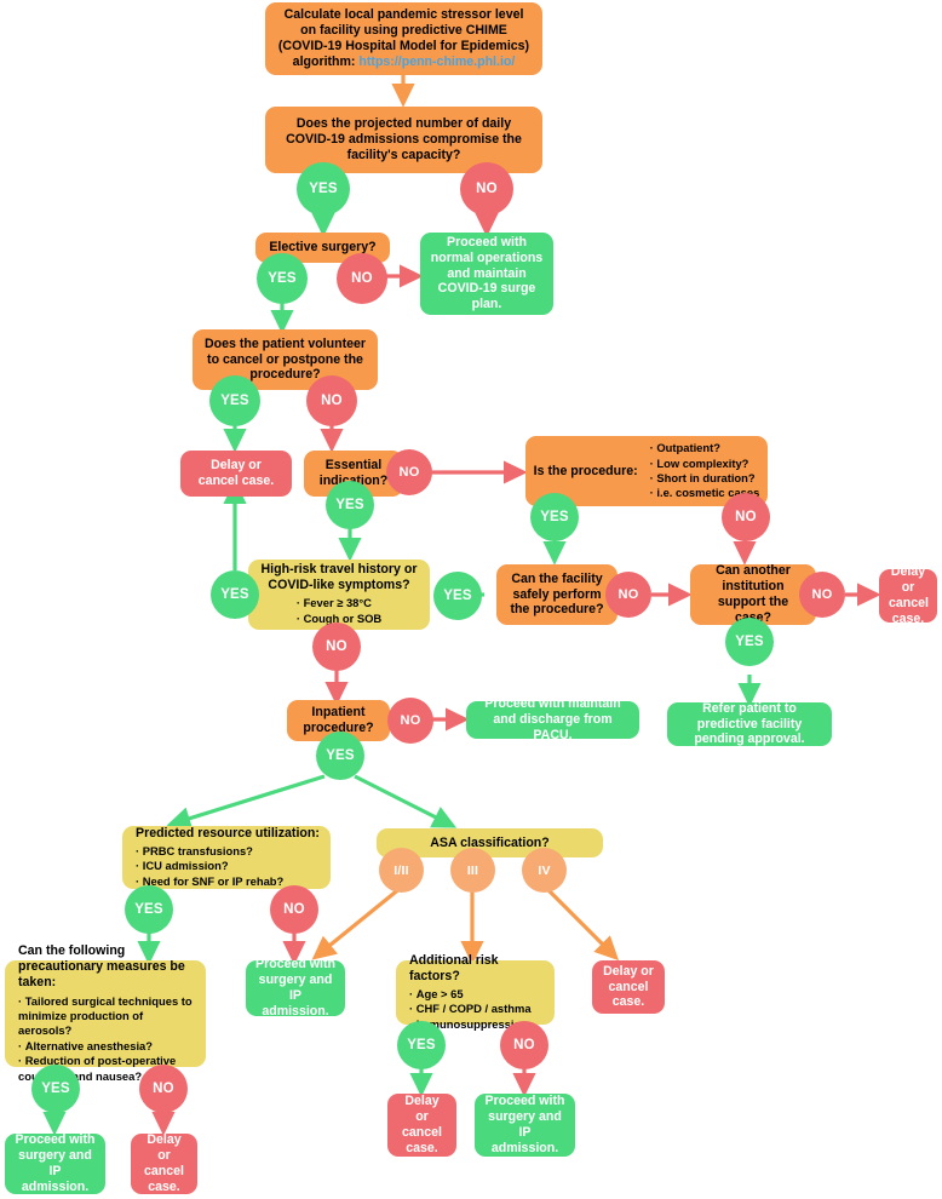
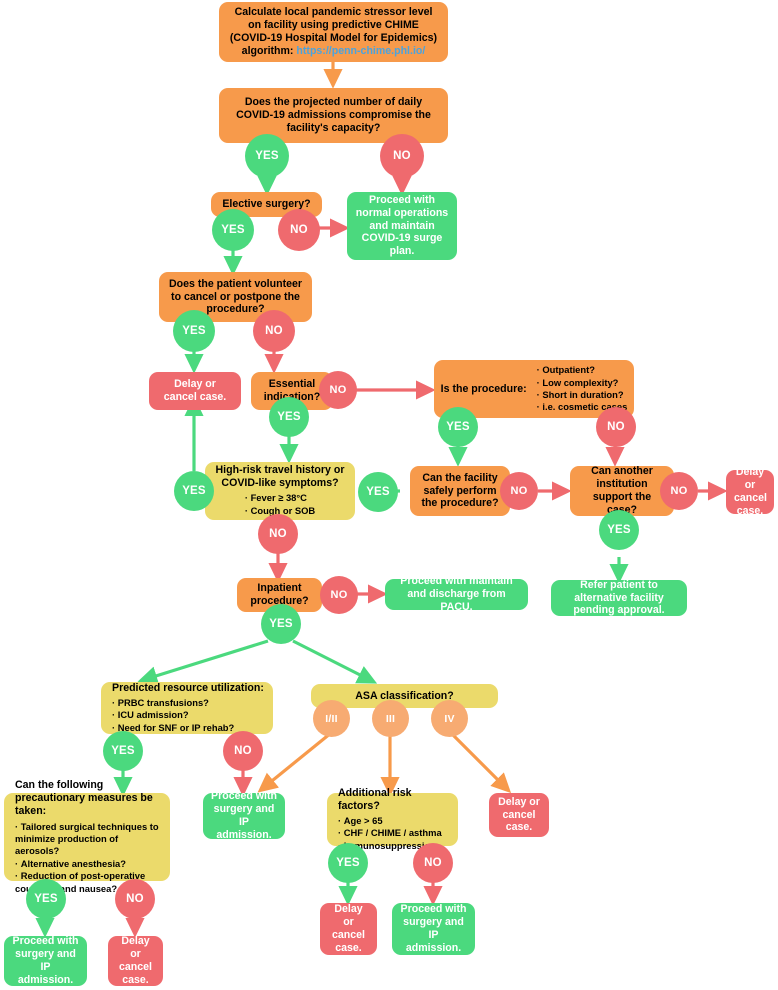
  Calculate local pandemic stressor level on facility using predictive CHIME (COVID-19 Hospital Model for Epidemics) algorithm: https://penn-chime.phl.io/
  Does the projected number of daily COVID-19 admissions compromise the facility's capacity?
  YES
  NO
  Elective surgery?
  YES
  NO
  Proceed with normal operations and maintain COVID-19 surge plan.
  Does the patient volunteer to cancel or postpone the procedure?
  YES
  NO
  Delay or cancel case.
  Essential indition?
  NO
  YES
  Is the procedure:
  Outpatient?
  Low complexity?
  Short in duration?
  i.e. cosmetic cs
  YES
  NO
  High-risk travel history or COVID-like symptoms?
  Fever ≥ 38°C
  Cough or SOB
  YES
  NO
  Can the facility safely perform the procedure?
  YES
  NO
  Can another institution support the ce?
  NO
  YES
  Delay or cancel case.
- Refer patient to predictive facility pending approval.
+ Refer patient to alternative facility pending approval.
  Inpatient procedure?
  NO
  YES
  Proceed with maintain and discharge from PACU.
  Predicted resource utilization:
  PRBC transfusions?
  ICU admission?
  Need for SNF or IP rehab?
  YES
  NO
  ASA classification?
  I/II
  III
  IV
  Can the following precautionary measures be taken:
  Tailored surgical techniques to minimize production of aerosols?
  Alternative anesthesia?
  Reduction of post-operative cond nausea?
  YES
  NO
  Proceed with surgery and IP admission.
  Additional risk factors?
  Age > 65
- CHF / COPD / asthma
+ CHF / CHIME / asthma
  munosuppress
  YES
  NO
  Delay or cancel case.
  Delay or cancel case.
  Proceed with surgery and IP admission.
  Proceed with surgery and IP admission.
  Delay or cancel case.
